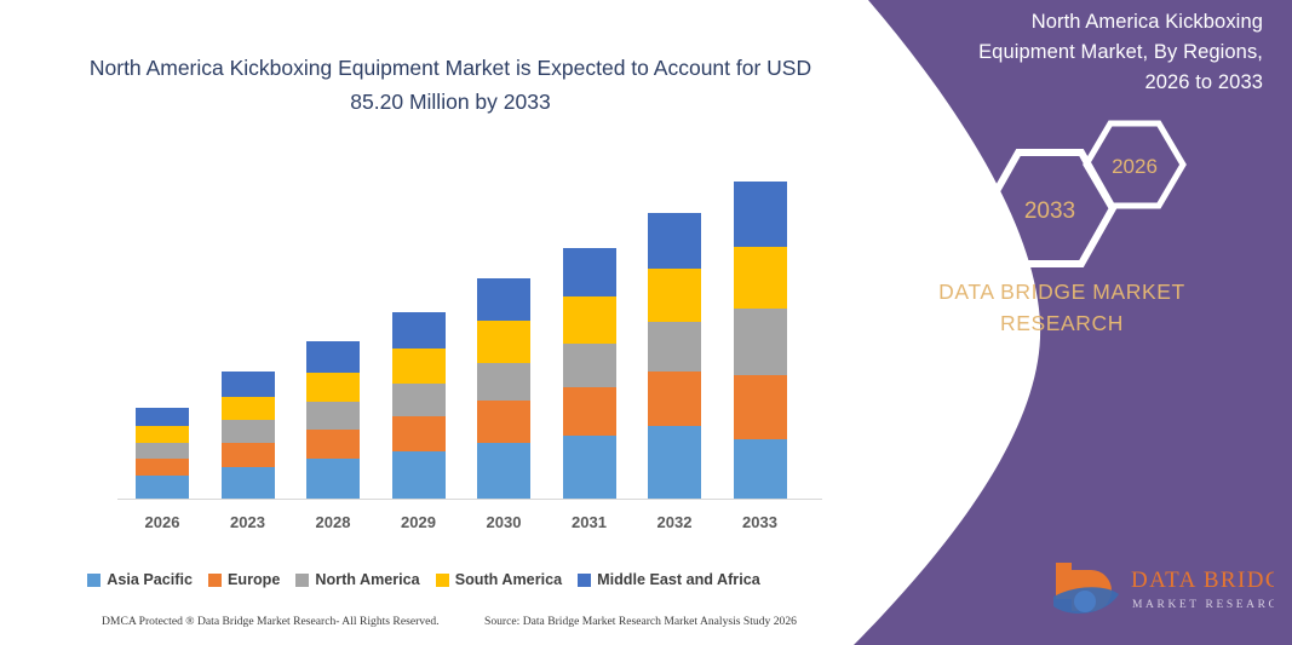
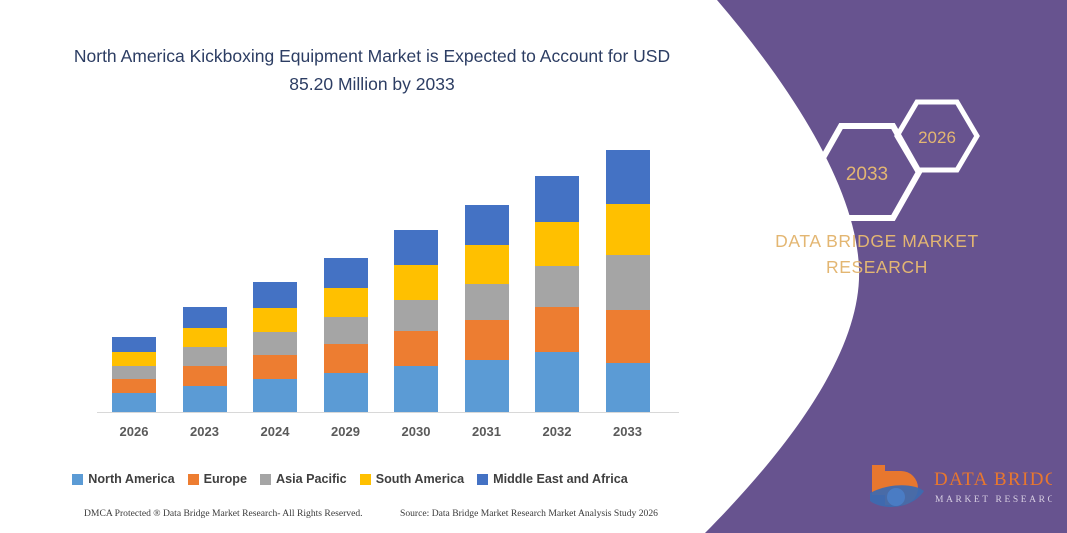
  North America Kickboxing Equipment Market is Expected to Account for USD 85.20 Million by 2033
  2026
  2023
- 2028
+ 2024
  2029
  2030
  2031
  2032
  2033
- Asia Pacific
+ North America
  Europe
- North America
+ Asia Pacific
  South America
  Middle East and Africa
  DMCA Protected ® Data Bridge Market Research- All Rights Reserved.
  Source: Data Bridge Market Research Market Analysis Study 2026
- North America Kickboxing Equipment Market, By Regions, 2026 to 2033
  2026
  2033
  DATA BRIDGE MARKET
  RESEARCH
  DATA BRID
  MARKET RESEAR
